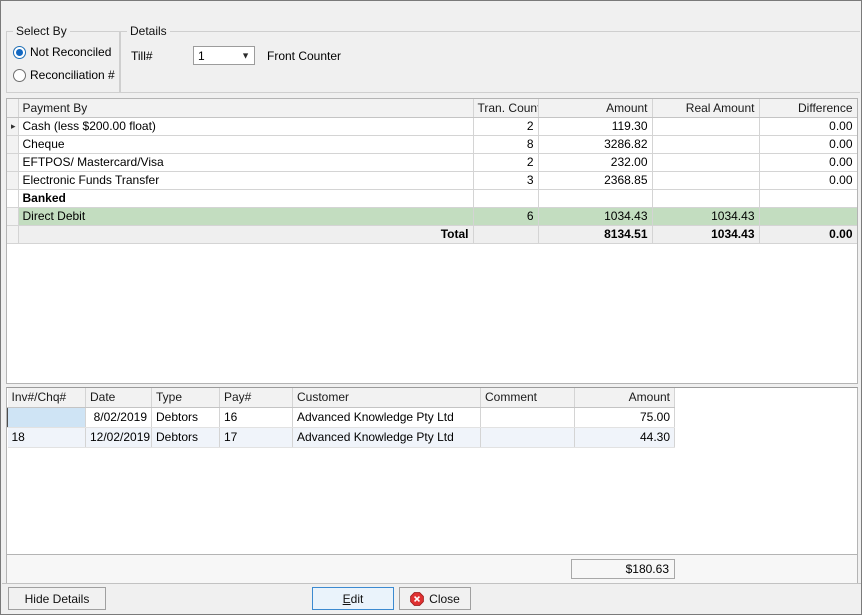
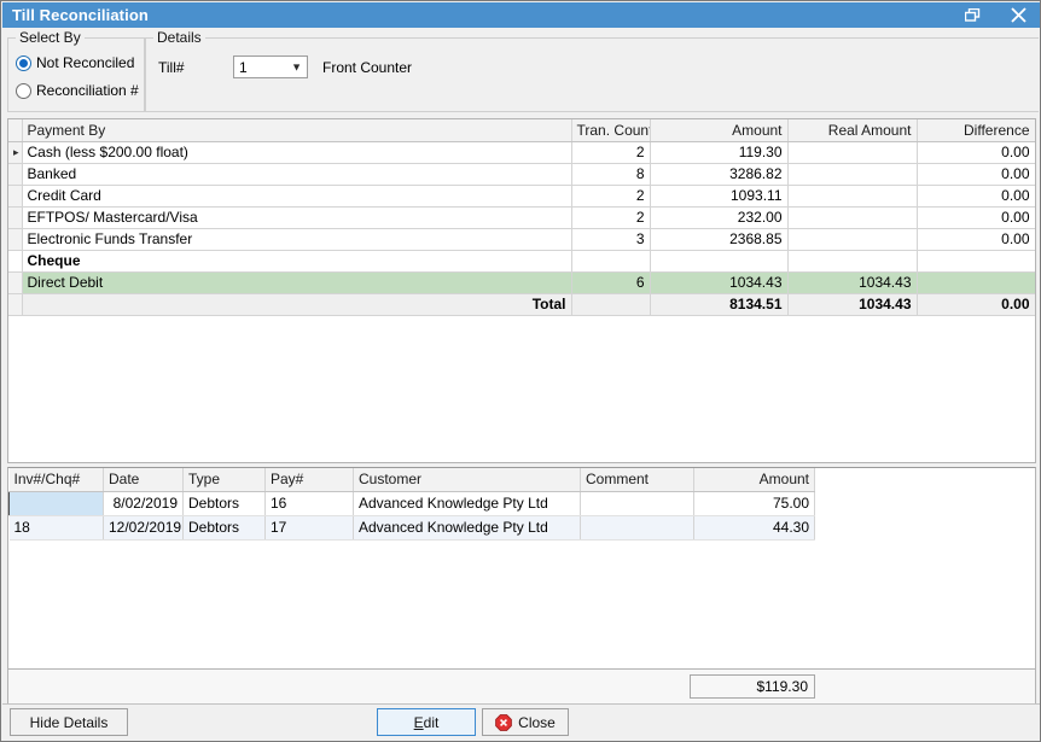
+ Till Reconciliation
  Select By
  Not Reconciled
  Reconciliation #
  Details
  Till#
  1
  ▼
  Front Counter
  	Payment By	Tran. Coun	Amount	Real Amount	Difference
  ▸	Cash (less $200.00 float)	2	119.30		0.00
- 	Cheque	8	3286.82		0.00
+ 	Banked	8	3286.82		0.00
+ 	Credit Card	2	1093.11		0.00
  	EFTPOS/ Mastercard/Visa	2	232.00		0.00
  	Electronic Funds Transfer	3	2368.85		0.00
- 	Banked
+ 	Cheque
  	Direct Debit	6	1034.43	1034.43
  	Total		8134.51	1034.43	0.00
  Inv#/Chq#	Date	Type	Pay#	Customer	Comment	Amount
  	8/02/2019	Debtors	16	Advanced Knowledge Pty Ltd		75.00
  18	12/02/2019	Debtors	17	Advanced Knowledge Pty Ltd		44.30
- $180.63
+ $119.30
  Hide Details
  Edit
  Close
